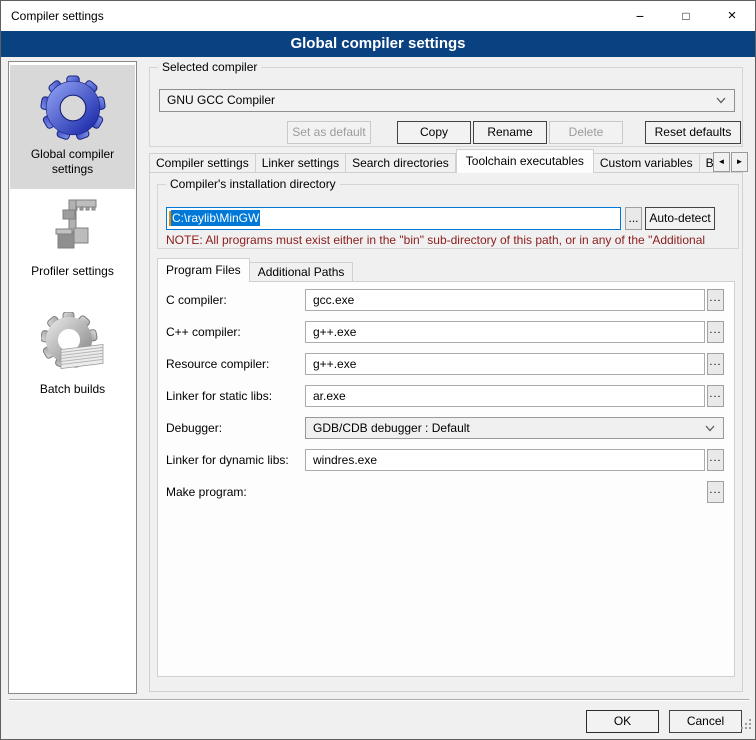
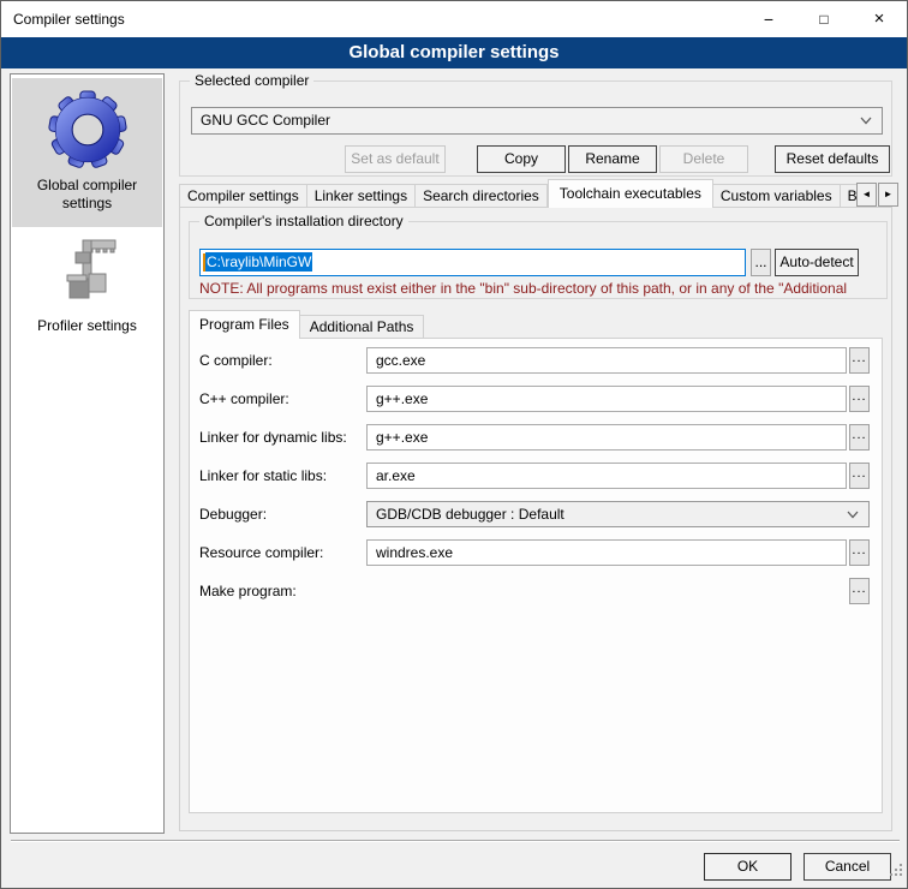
  Compiler settings
  −
  □
  ×
  Global compiler settings
  Global compiler settings
  Profiler settings
- Batch builds
  Selected compiler
  GNU GCC Compiler
  Set as default
  Copy
  Rename
  Delete
  Reset defaults
  Compiler settings
  Linker settings
  Search directories
  Toolchain executables
  Custom variables
  ◄
  ►
  Compiler's installation directory
  C:\raylib\MinGW
  ...
  Auto-detect
  NOTE: All programs must exist either in the "bin" sub-directory of this path, or in any of the "Additional
  Program Files
  Additional Paths
  C compiler:
  gcc.exe
  ...
  C++ compiler:
  g++.exe
  ...
- Resource compiler:
+ Linker for dynamic libs:
  g++.exe
  ...
  Linker for static libs:
  ar.exe
  ...
  Debugger:
  GDB/CDB debugger : Default
- Linker for dynamic libs:
+ Resource compiler:
  windres.exe
  ...
  Make program:
  ...
  OK
  Cancel
